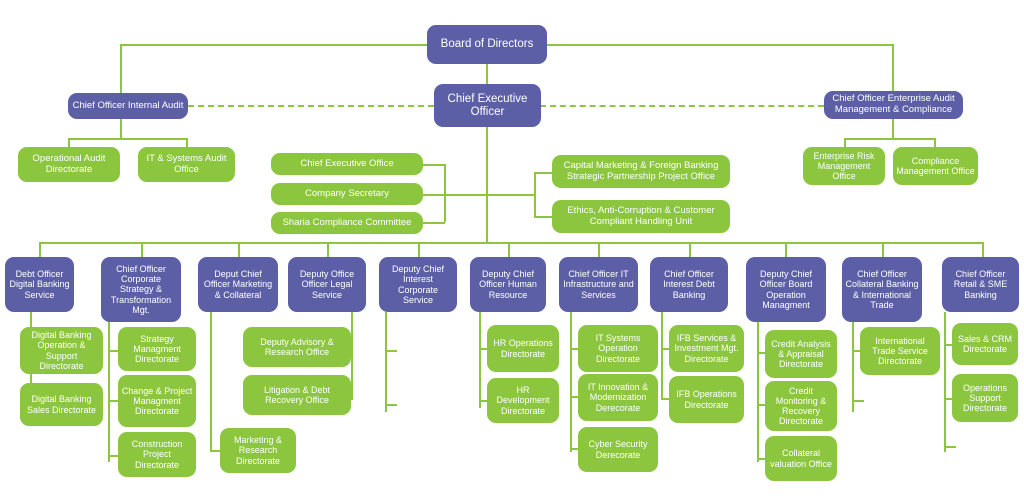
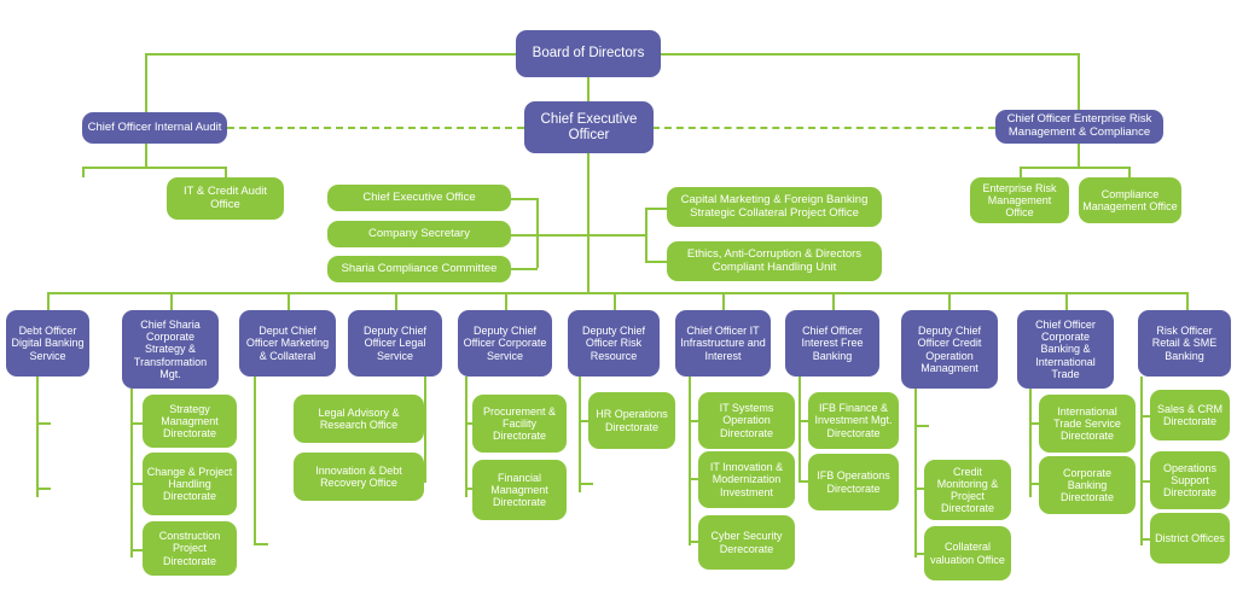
  Board of Directors
  Chief Executive Officer
  Chief Officer Internal Audit
- Chief Officer Enterprise Audit Management & Compliance
+ Chief Officer Enterprise Risk Management & Compliance
- Operational Audit Directorate
- IT & Systems Audit Office
+ IT & Credit Audit Office
  Enterprise Risk Management Office
  Compliance Management Office
  Chief Executive Office
  Company Secretary
  Sharia Compliance Committee
- Capital Marketing & Foreign Banking Strategic Partnership Project Office
+ Capital Marketing & Foreign Banking Strategic Collateral Project Office
- Ethics, Anti-Corruption & Customer Compliant Handling Unit
+ Ethics, Anti-Corruption & Directors Compliant Handling Unit
  Debt Officer Digital Banking Service
- Chief Officer Corporate Strategy & Transformation Mgt.
+ Chief Sharia Corporate Strategy & Transformation Mgt.
  Deput Chief Officer Marketing & Collateral
- Deputy Office Officer Legal Service
+ Deputy Chief Officer Legal Service
- Deputy Chief Interest Corporate Service
+ Deputy Chief Officer Corporate Service
- Deputy Chief Officer Human Resource
+ Deputy Chief Officer Risk Resource
- Chief Officer IT Infrastructure and Services
+ Chief Officer IT Infrastructure and Interest
- Chief Officer Interest Debt Banking
+ Chief Officer Interest Free Banking
- Deputy Chief Officer Board Operation Managment
+ Deputy Chief Officer Credit Operation Managment
- Chief Officer Collateral Banking & International Trade
+ Chief Officer Corporate Banking & International Trade
- Chief Officer Retail & SME Banking
+ Risk Officer Retail & SME Banking
- Digital Banking Operation & Support Directorate
- Digital Banking Sales Directorate
  Strategy Managment Directorate
- Change & Project Managment Directorate
+ Change & Project Handling Directorate
  Construction Project Directorate
- Marketing & Research Directorate
- Deputy Advisory & Research Office
+ Legal Advisory & Research Office
- Litigation & Debt Recovery Office
+ Innovation & Debt Recovery Office
+ Procurement & Facility Directorate
+ Financial Managment Directorate
  HR Operations Directorate
- HR Development Directorate
  IT Systems Operation Directorate
- IT Innovation & Modernization Derecorate
+ IT Innovation & Modernization Investment
  Cyber Security Derecorate
- IFB Services & Investment Mgt. Directorate
+ IFB Finance & Investment Mgt. Directorate
  IFB Operations Directorate
- Credit Analysis & Appraisal Directorate
- Credit Monitoring & Recovery Directorate
+ Credit Monitoring & Project Directorate
  Collateral valuation Office
  International Trade Service Directorate
+ Corporate Banking Directorate
  Sales & CRM Directorate
  Operations Support Directorate
+ District Offices
